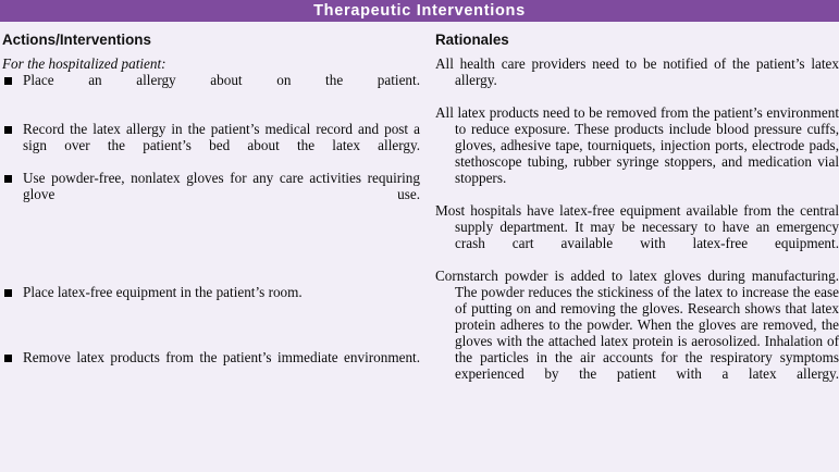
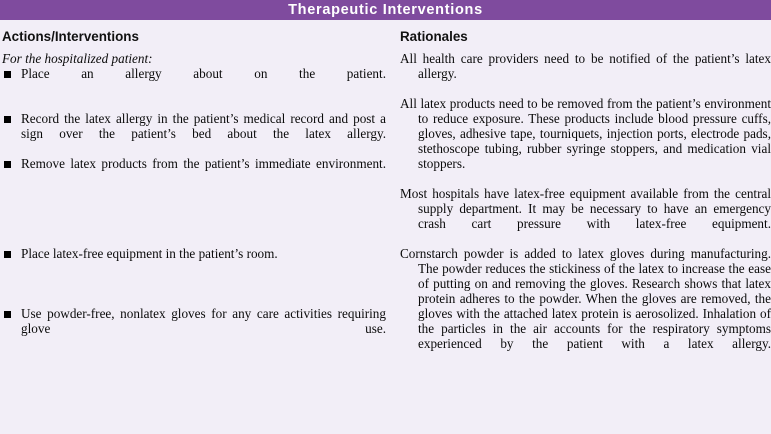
  Therapeutic Interventions
  Actions/Interventions
  Rationales
  For the hospitalized patient:
  Place an allergy about on the patient.
  Record the latex allergy in the patient’s medical record and post a sign over the patient’s bed about the latex allergy.
- Use powder-free, nonlatex gloves for any care activities requiring glove use.
+ Remove latex products from the patient’s immediate environment.
  Place latex-free equipment in the patient’s room.
- Remove latex products from the patient’s immediate environment.
+ Use powder-free, nonlatex gloves for any care activities requiring glove use.
  All health care providers need to be notified of the patient’s latex allergy.
  All latex products need to be removed from the patient’s environment to reduce exposure. These products include blood pressure cuffs, gloves, adhesive tape, tourniquets, injection ports, electrode pads, stethoscope tubing, rubber syringe stoppers, and medication vial stoppers.
- Most hospitals have latex-free equipment available from the central supply department. It may be necessary to have an emergency crash cart available with latex-free equipment.
+ Most hospitals have latex-free equipment available from the central supply department. It may be necessary to have an emergency crash cart pressure with latex-free equipment.
  Cornstarch powder is added to latex gloves during manufacturing. The powder reduces the stickiness of the latex to increase the ease of putting on and removing the gloves. Research shows that latex protein adheres to the powder. When the gloves are removed, the gloves with the attached latex protein is aerosolized. Inhalation of the particles in the air accounts for the respiratory symptoms experienced by the patient with a latex allergy.
